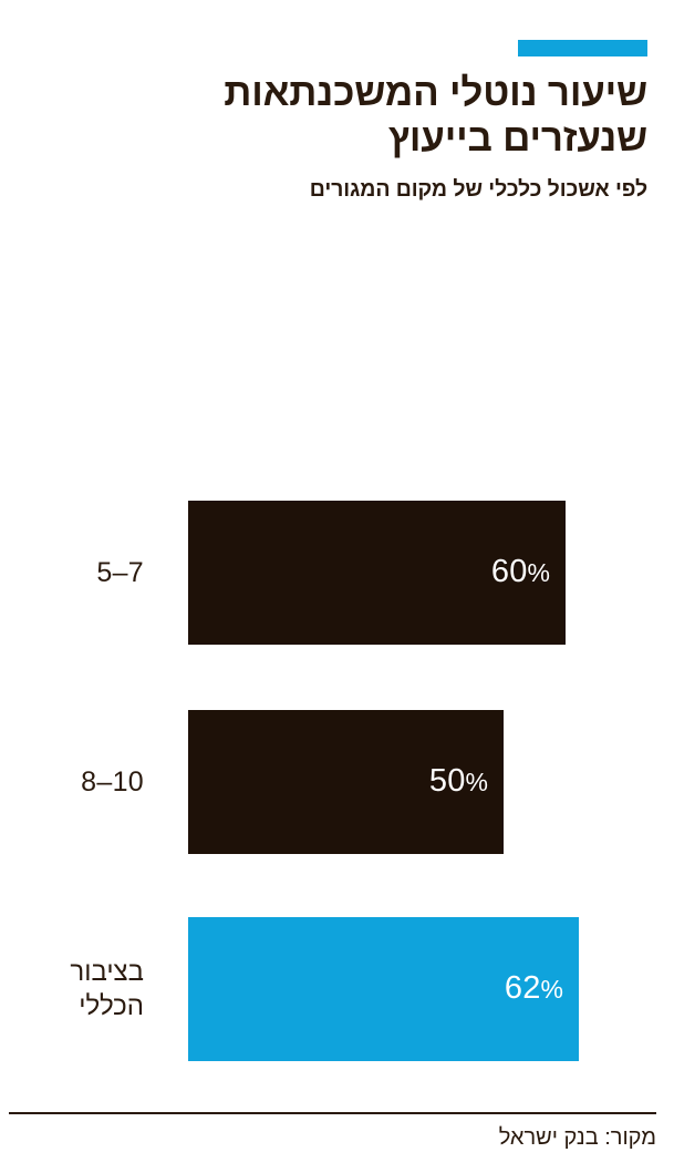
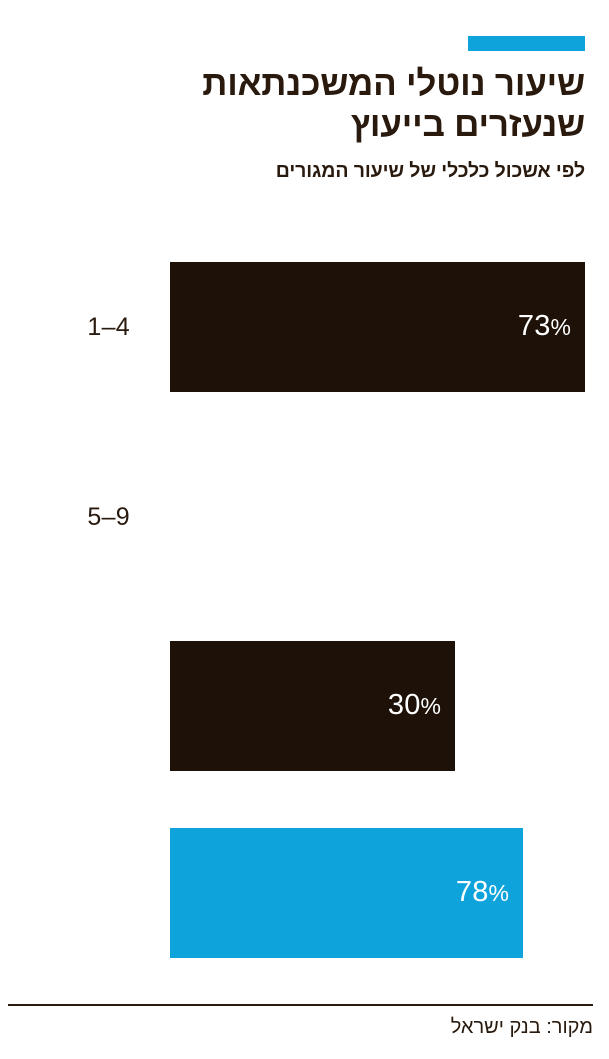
  שיעור נוטלי המשכנתאות
  שנעזרים בייעוץ
- לפי אשכול כלכלי של מקום המגורים
+ לפי אשכול כלכלי של שיעור המגורים
+ 4–1
+ 73%
- 7–5
+ 9–5
- 60%
- 10–8
- 50%
+ 30%
- בציבור
- הכללי
- 62%
+ 78%
  מקור: בנק ישראל
